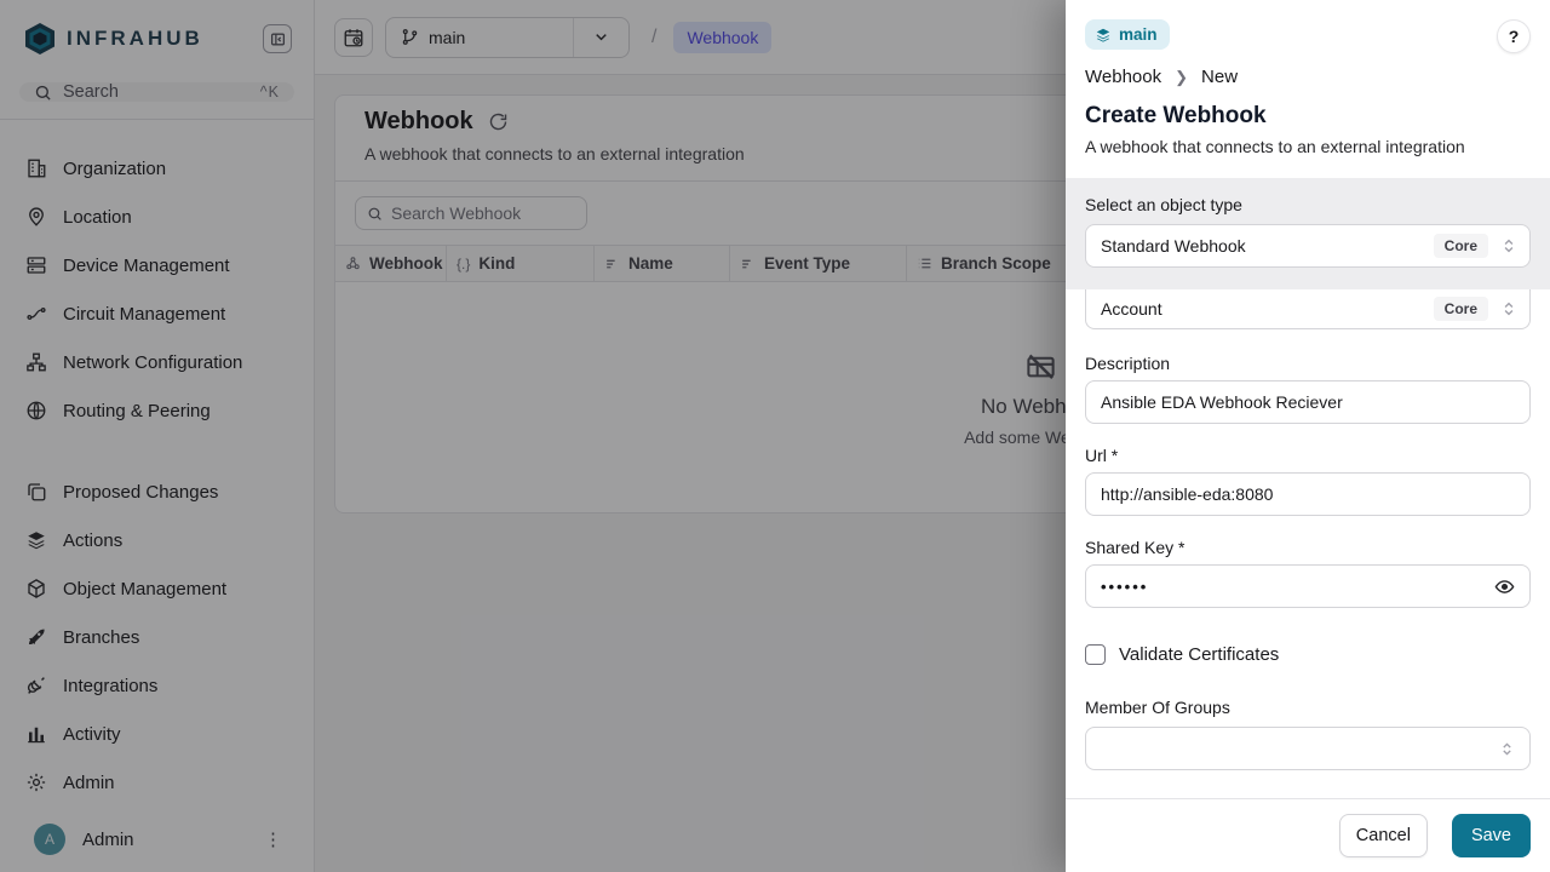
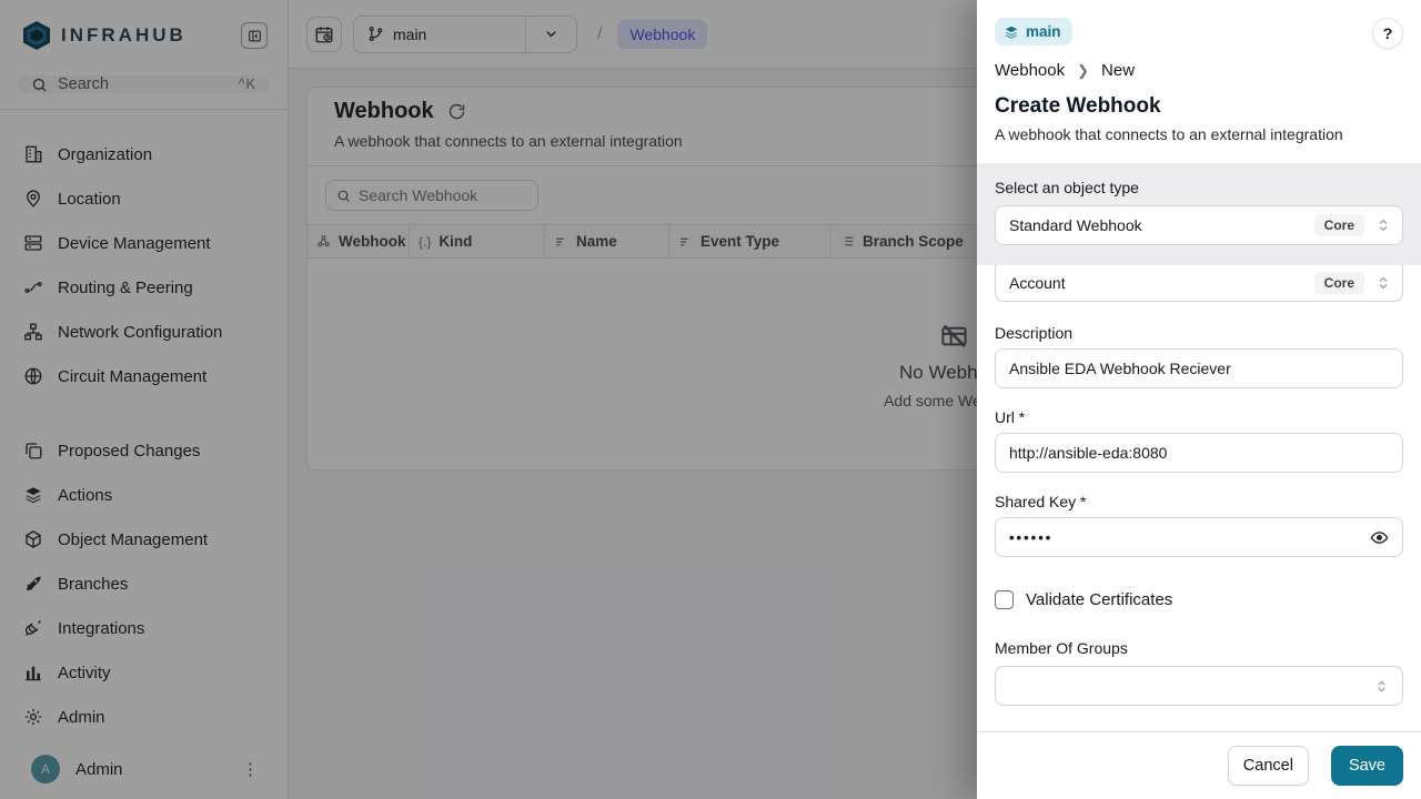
  INFRAHUB
  Search
  ^K
  Organization
  Location
  Device Management
- Circuit Management
+ Routing & Peering
  Network Configuration
- Routing & Peering
+ Circuit Management
  Proposed Changes
  Actions
  Object Management
  Branches
  Integrations
  Activity
  Admin
  A
  Admin
  ⋮
  main
  /
  Webhook
  Webhook
  A webhook that connects to an external integration
  Search Webhook
  Webhook
  {.}
  Kind
  Name
  Event Type
  Branch Scope
  main
  ?
  Webhook
  ❯
  New
  Create Webhook
  A webhook that connects to an external integration
  Select an object type
  Standard Webhook
  Core
  Account
  Core
  Description
  Ansible EDA Webhook Reciever
  Url *
  http://ansible-eda:8080
  Shared Key *
  ••••••
  Validate Certificates
  Member Of Groups
  Cancel
  Save
